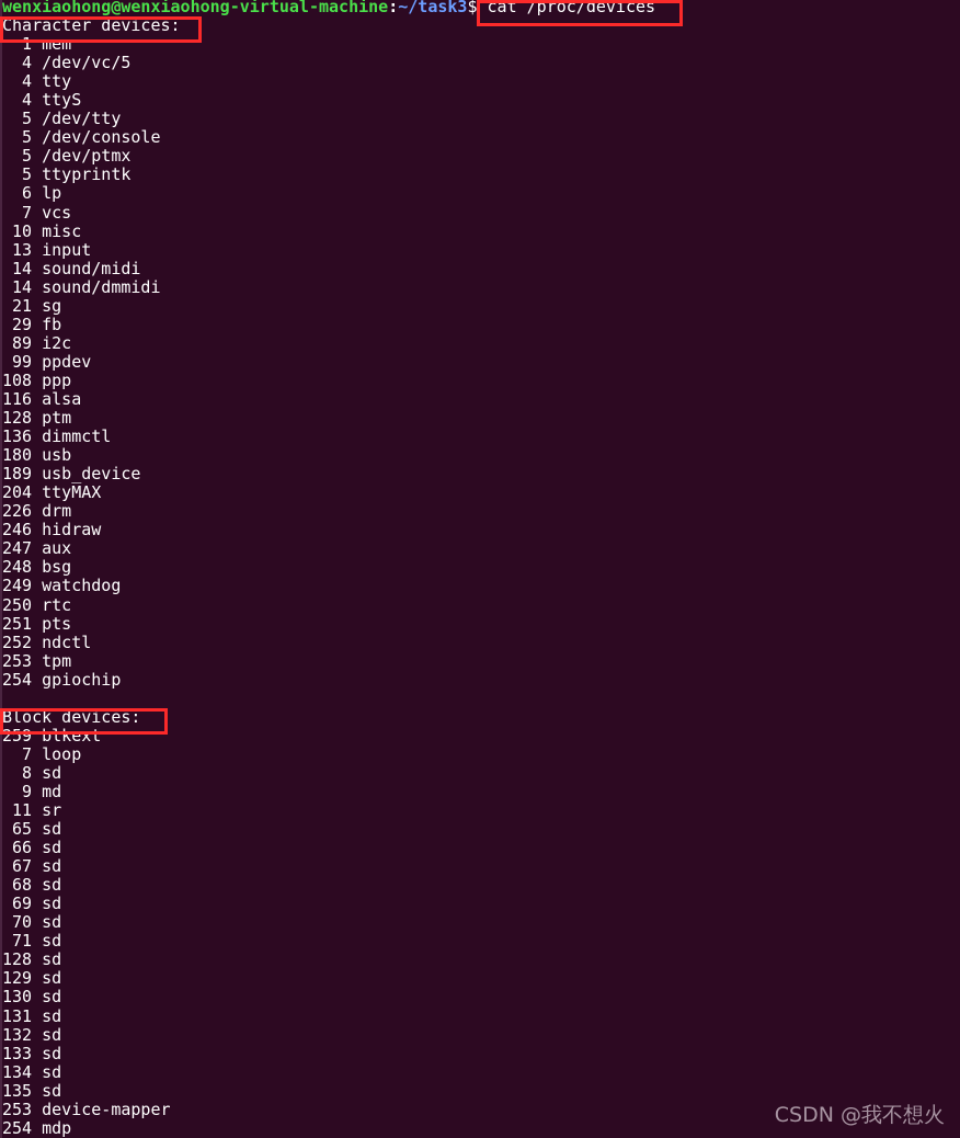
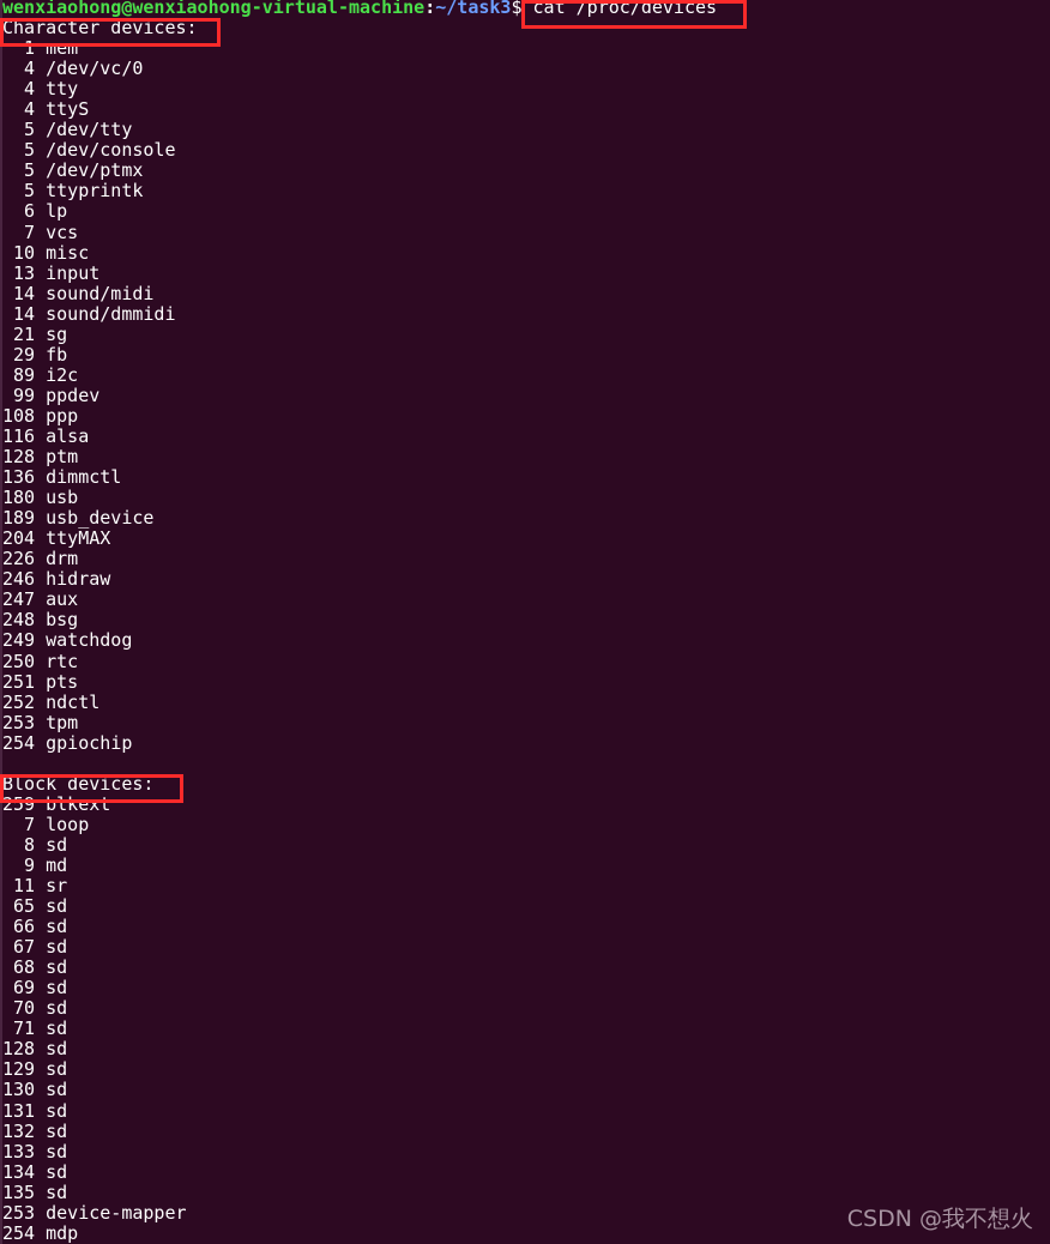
  wenxiaohong@wenxiaohong-virtual-machine:~/task3$ cat /proc/devices
  Character devices:
  1 mem
- 4 /dev/vc/5
+ 4 /dev/vc/0
  4 tty
  4 ttyS
  5 /dev/tty
  5 /dev/console
  5 /dev/ptmx
  5 ttyprintk
  6 lp
  7 vcs
  10 misc
  13 input
  14 sound/midi
  14 sound/dmmidi
  21 sg
  29 fb
  89 i2c
  99 ppdev
  108 ppp
  116 alsa
  128 ptm
  136 dimmctl
  180 usb
  189 usb_device
  204 ttyMAX
  226 drm
  246 hidraw
  247 aux
  248 bsg
  249 watchdog
  250 rtc
  251 pts
  252 ndctl
  253 tpm
  254 gpiochip
  Block devices:
  259 blkext
  7 loop
  8 sd
  9 md
  11 sr
  65 sd
  66 sd
  67 sd
  68 sd
  69 sd
  70 sd
  71 sd
  128 sd
  129 sd
  130 sd
  131 sd
  132 sd
  133 sd
  134 sd
  135 sd
  253 device-mapper
  254 mdp
  CSDN @我不想火
